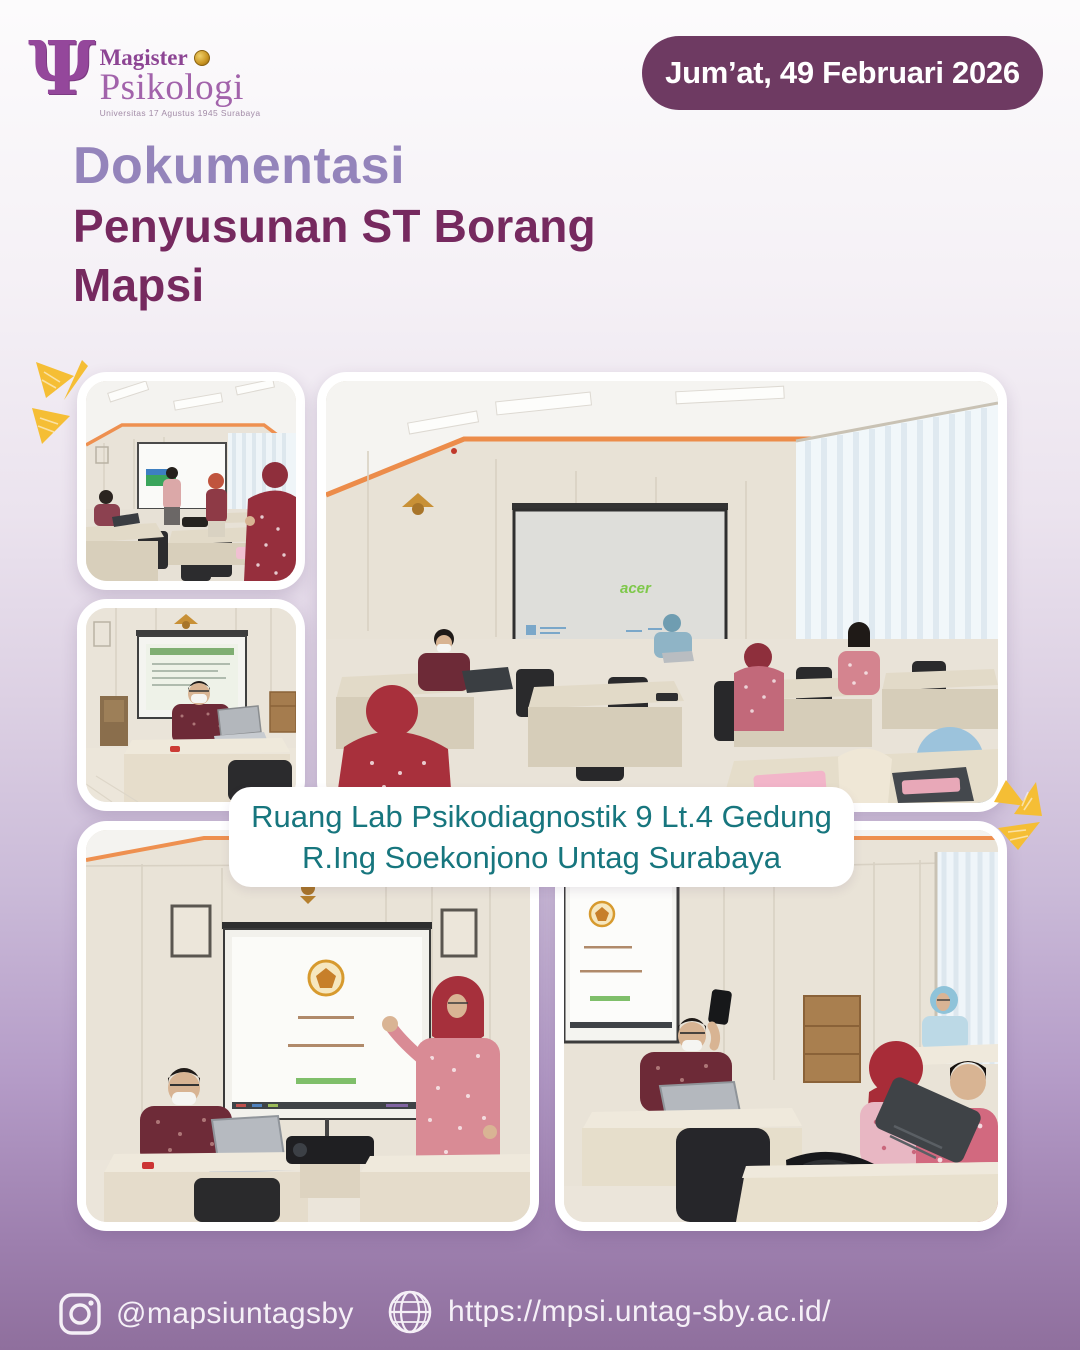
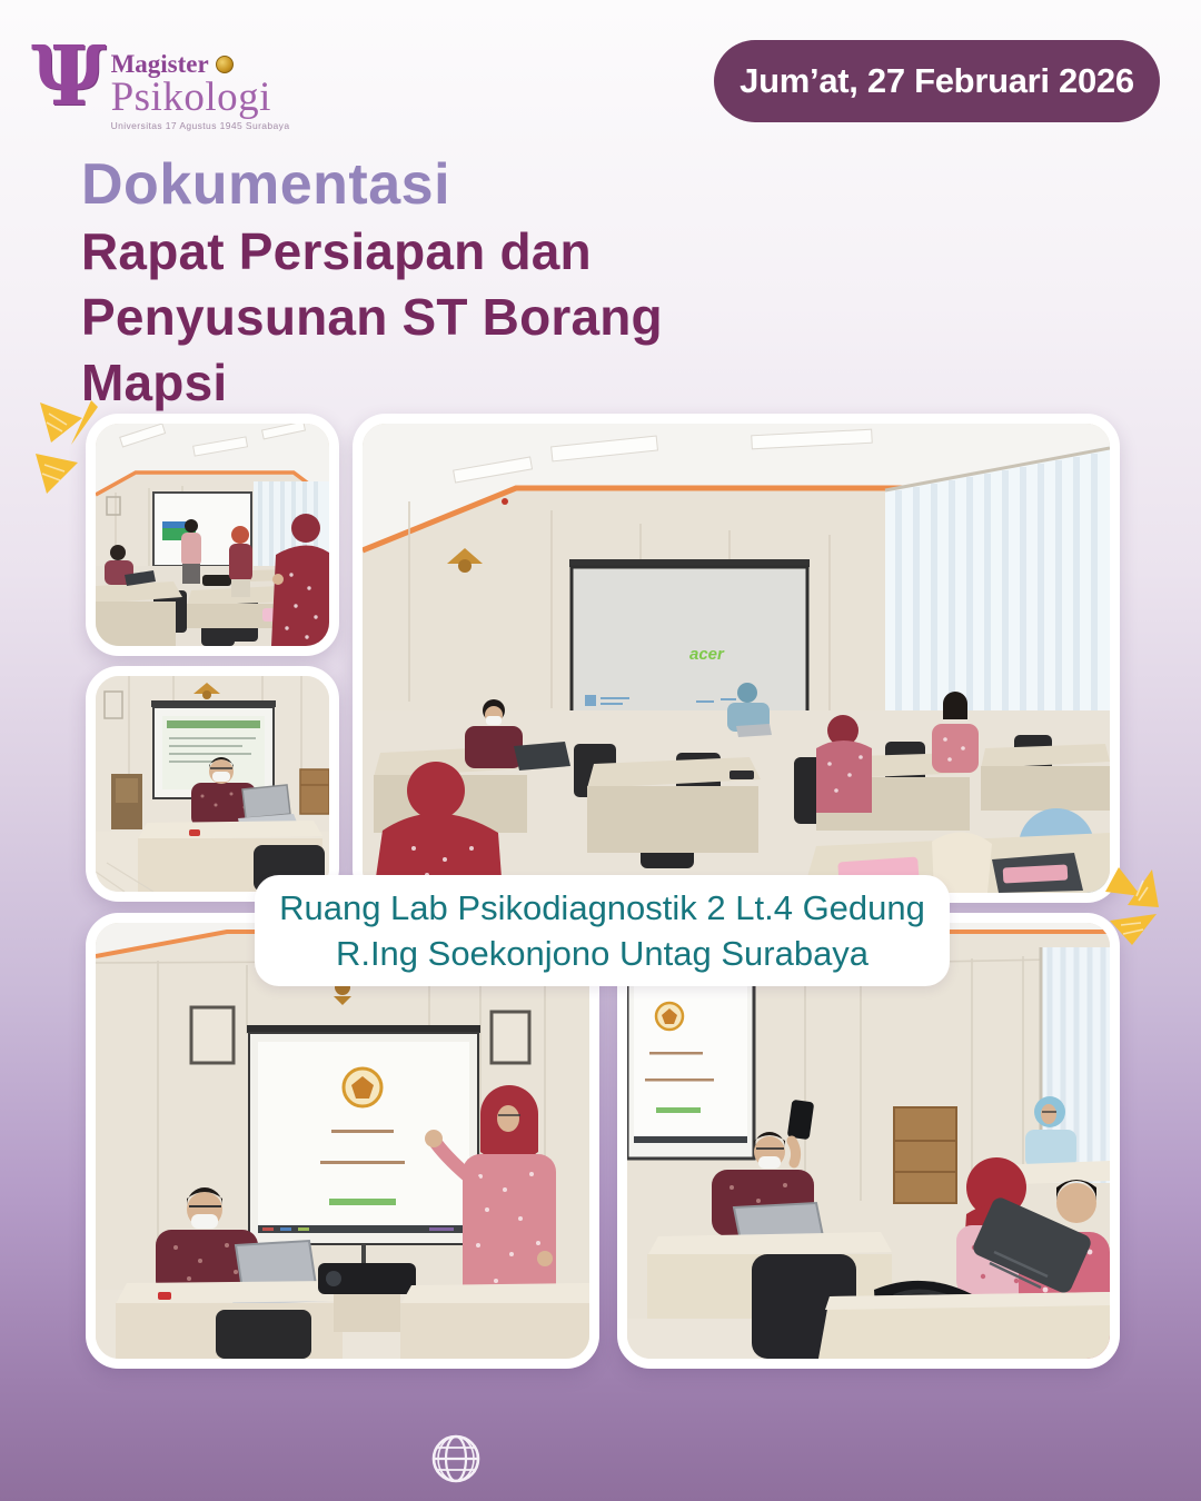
  Ψ
  Magister
  Psikologi
  Universitas 17 Agustus 1945 Surabaya
- Jum’at, 49 Februari 2026
+ Jum’at, 27 Februari 2026
  Dokumentasi
+ Rapat Persiapan dan
  Penyusunan ST Borang
  Mapsi
  acer
- Ruang Lab Psikodiagnostik 9 Lt.4 Gedung
+ Ruang Lab Psikodiagnostik 2 Lt.4 Gedung
  R.Ing Soekonjono Untag Surabaya
- @mapsiuntagsby
- https://mpsi.untag-sby.ac.id/
